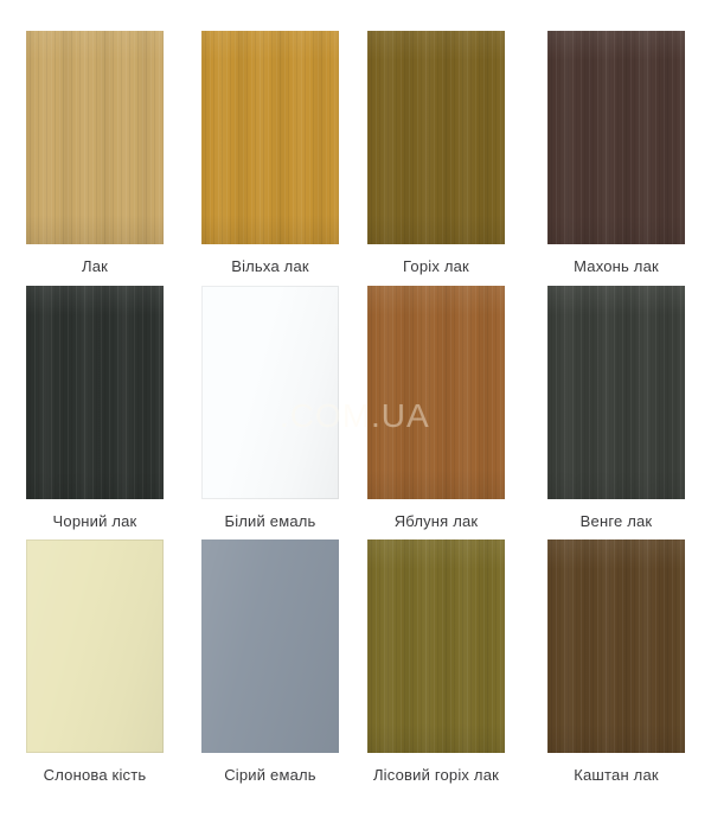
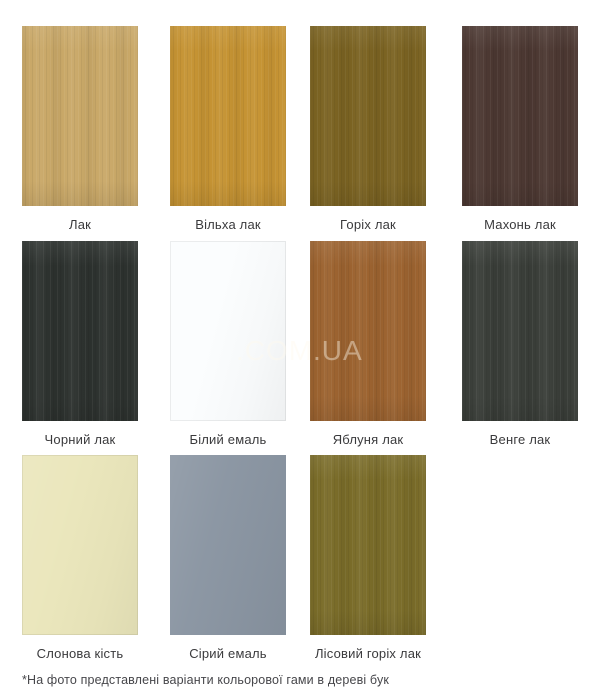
  Лак
  Вільха лак
  Горіх лак
  Махонь лак
  Чорний лак
  Білий емаль
  Яблуня лак
  Венге лак
  Слонова кість
  Сірий емаль
  Лісовий горіх лак
- Каштан лак
  .COM.UA
+ *На фото представлені варіанти кольорової гами в дереві бук
